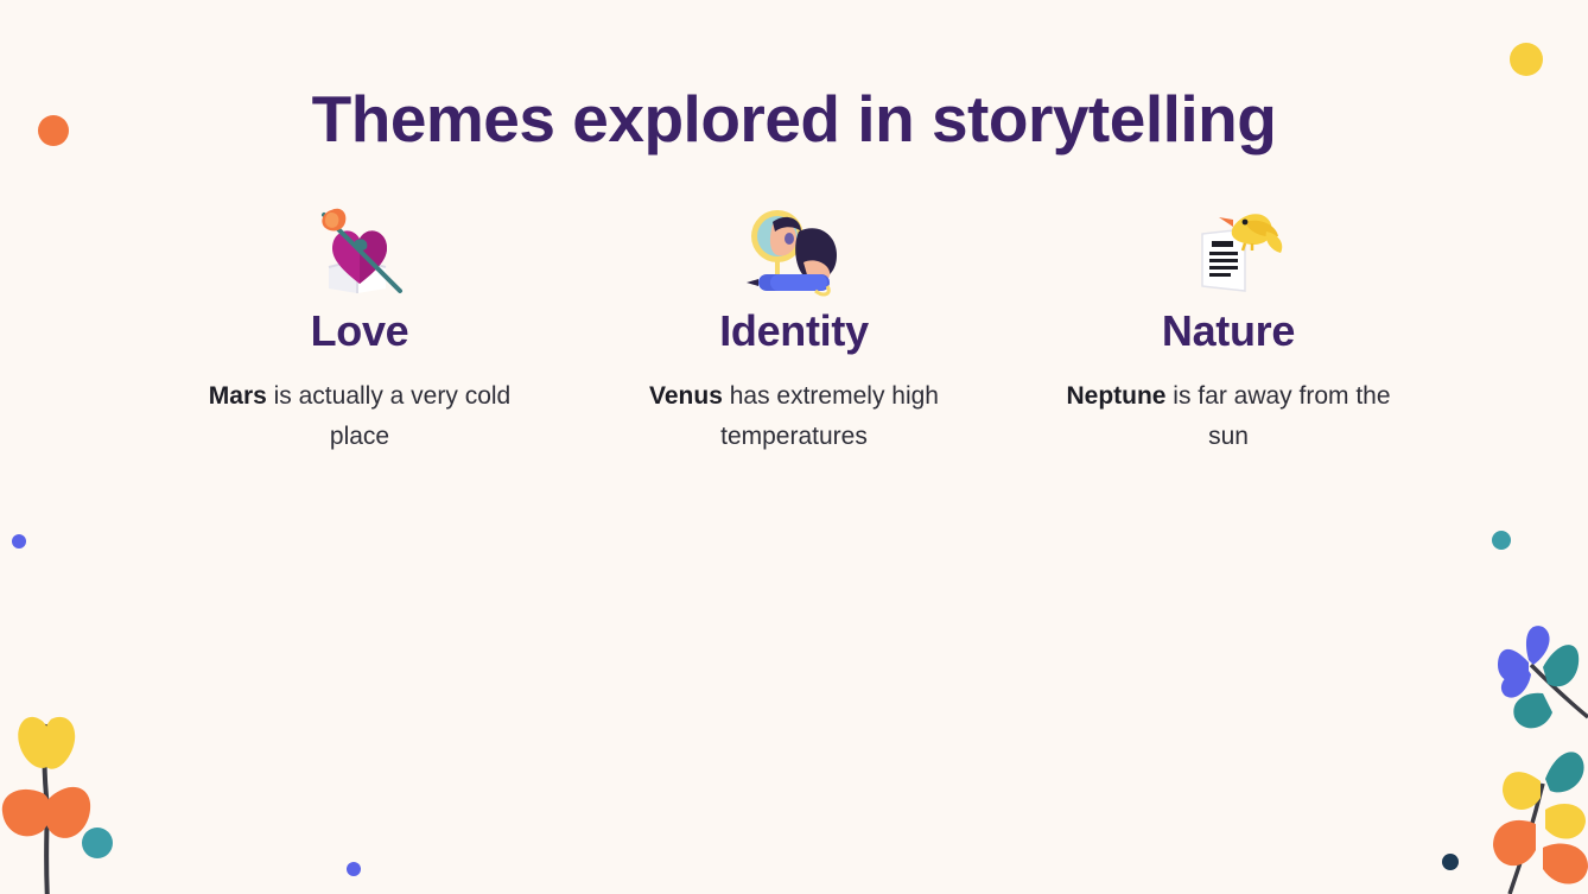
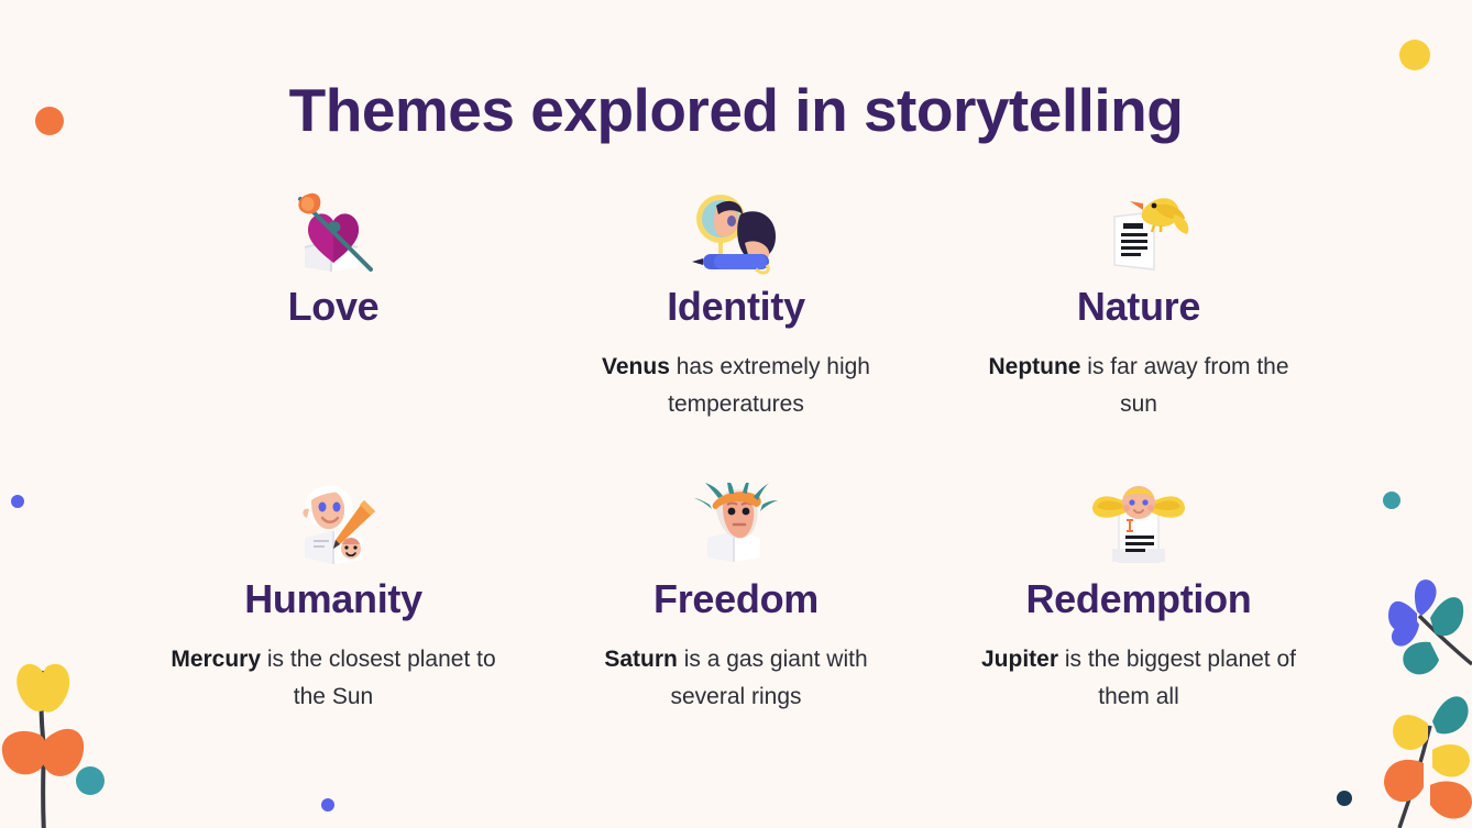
  Themes explored in storytelling
  Love
- Mars is actually a very cold place
  Identity
  Venus has extremely high temperatures
  Nature
  Neptune is far away from the sun
+ Humanity
+ Mercury is the closest planet to the Sun
+ Freedom
+ Saturn is a gas giant with several rings
+ Redemption
+ Jupiter is the biggest planet of them all
